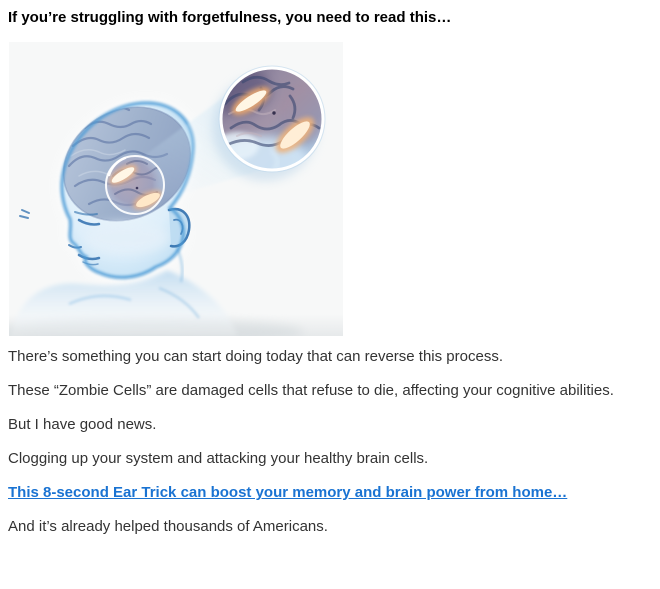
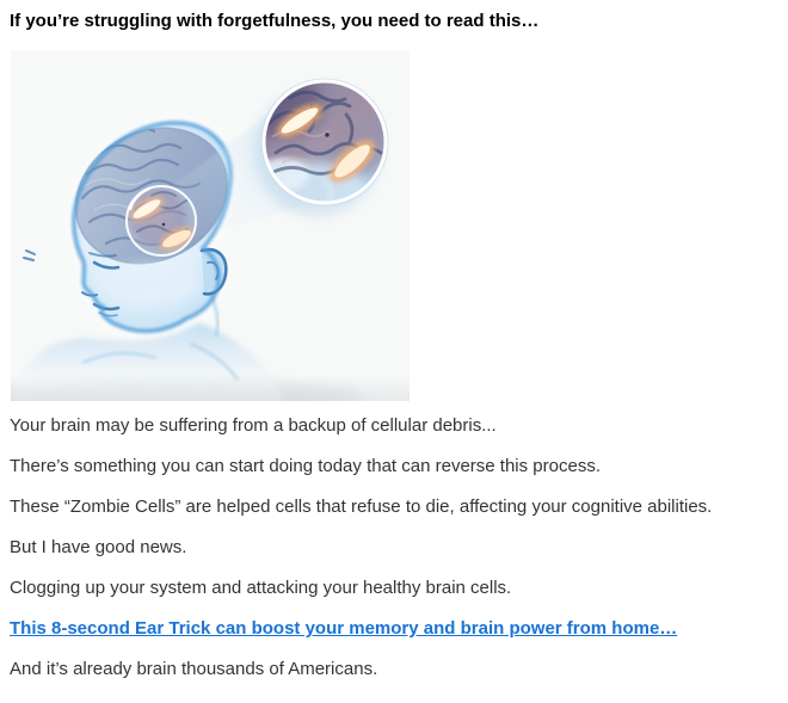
  If you’re struggling with forgetfulness, you need to read this…
+ Your brain may be suffering from a backup of cellular debris...
  There’s something you can start doing today that can reverse this process.
- These “Zombie Cells” are damaged cells that refuse to die, affecting your cognitive abilities.
+ These “Zombie Cells” are helped cells that refuse to die, affecting your cognitive abilities.
  But I have good news.
  Clogging up your system and attacking your healthy brain cells.
  This 8-second Ear Trick can boost your memory and brain power from home…
- And it’s already helped thousands of Americans.
+ And it’s already brain thousands of Americans.
